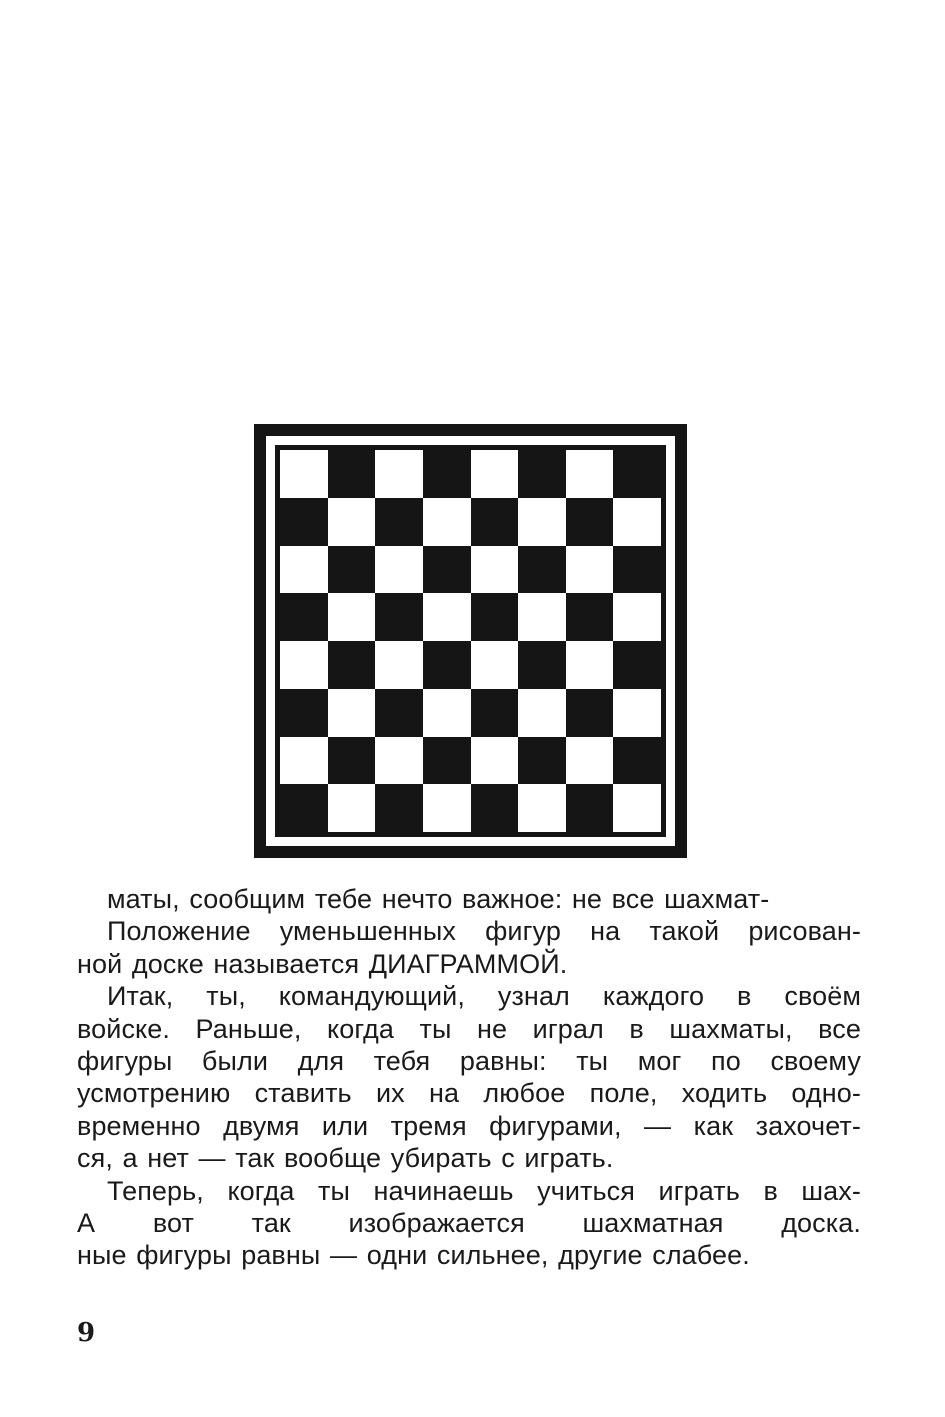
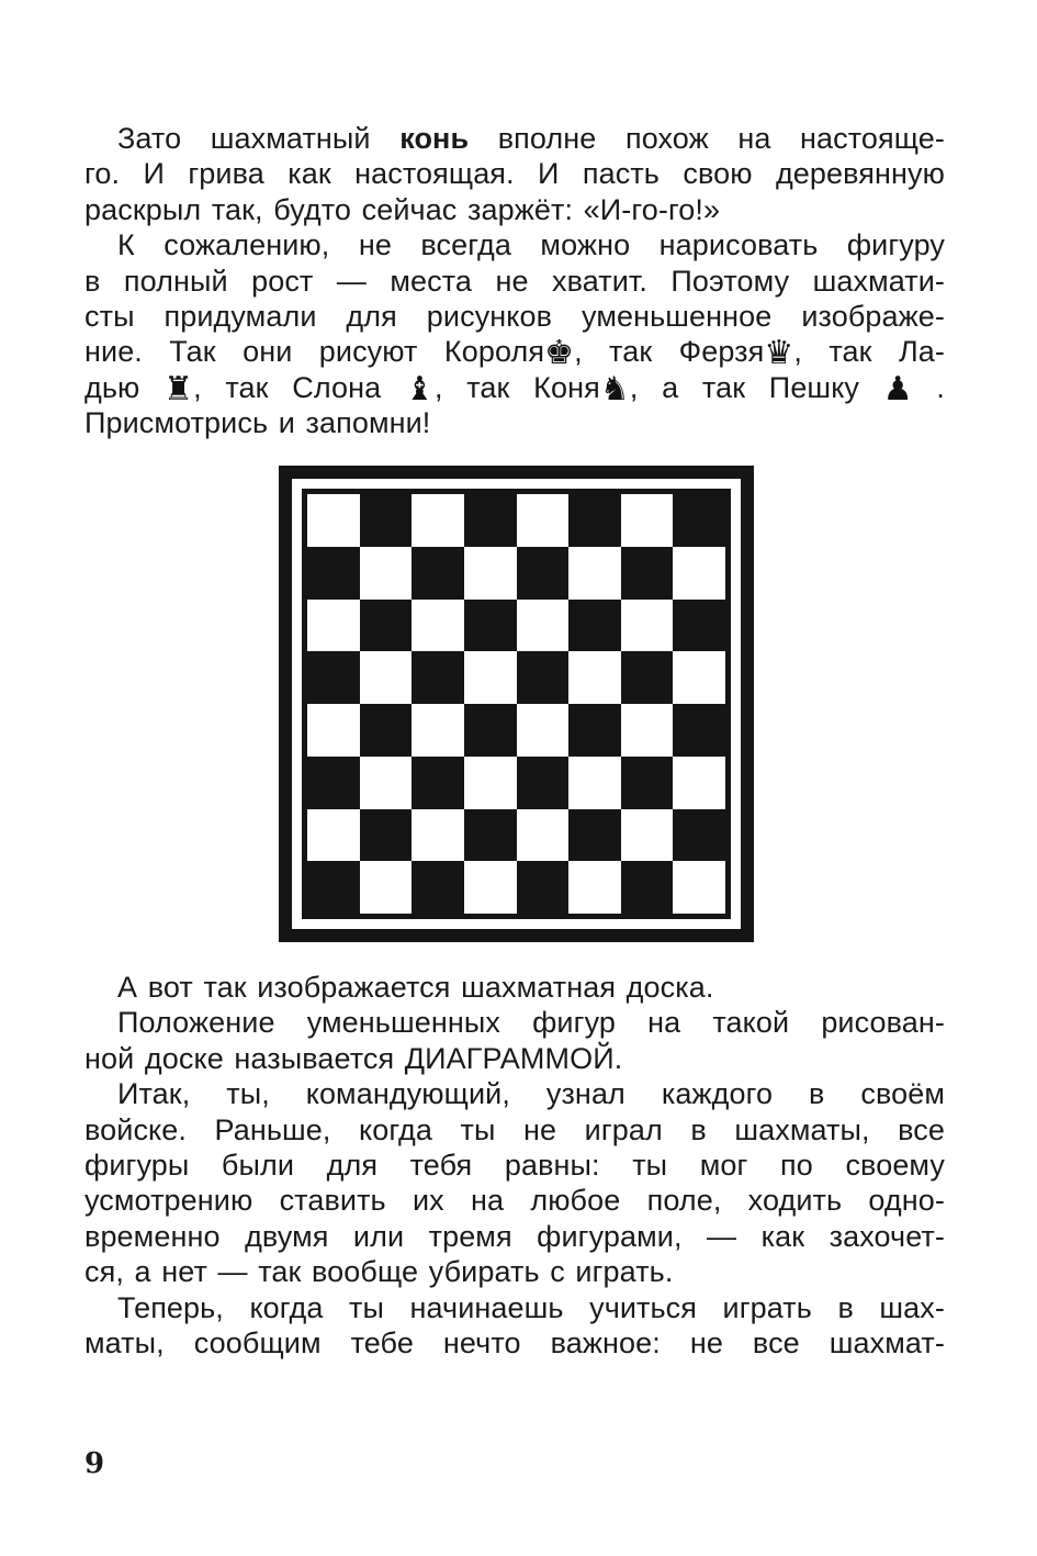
+ Зато шахматный конь вполне похож на настояще-
+ го. И грива как настоящая. И пасть свою деревянную
+ раскрыл так, будто сейчас заржёт: «И-го-го!»
+ К сожалению, не всегда можно нарисовать фигуру
+ в полный рост — места не хватит. Поэтому шахмати-
+ сты придумали для рисунков уменьшенное изображе-
+ ние. Так они рисуют Короля♚, так Ферзя♛, так Ла-
+ дью ♜, так Слона ♝, так Коня♞, а так Пешку ♟ .
+ Присмотрись и запомни!
- маты, сообщим тебе нечто важное: не все шахмат-
+ А вот так изображается шахматная доска.
  Положение уменьшенных фигур на такой рисован-
  ной доске называется ДИАГРАММОЙ.
  Итак, ты, командующий, узнал каждого в своём
  войске. Раньше, когда ты не играл в шахматы, все
  фигуры были для тебя равны: ты мог по своему
  усмотрению ставить их на любое поле, ходить одно-
  временно двумя или тремя фигурами, — как захочет-
  ся, а нет — так вообще убирать с играть.
  Теперь, когда ты начинаешь учиться играть в шах-
- А вот так изображается шахматная доска.
+ маты, сообщим тебе нечто важное: не все шахмат-
- ные фигуры равны — одни сильнее, другие слабее.
  9
